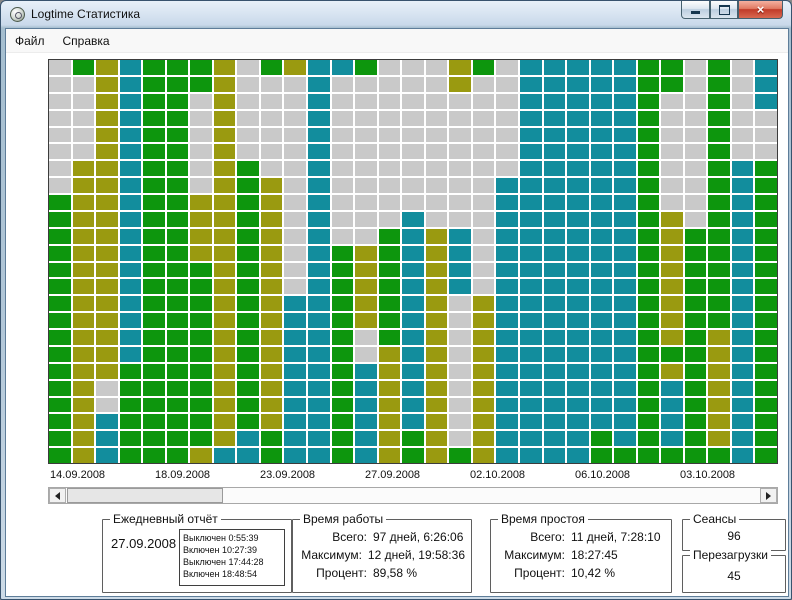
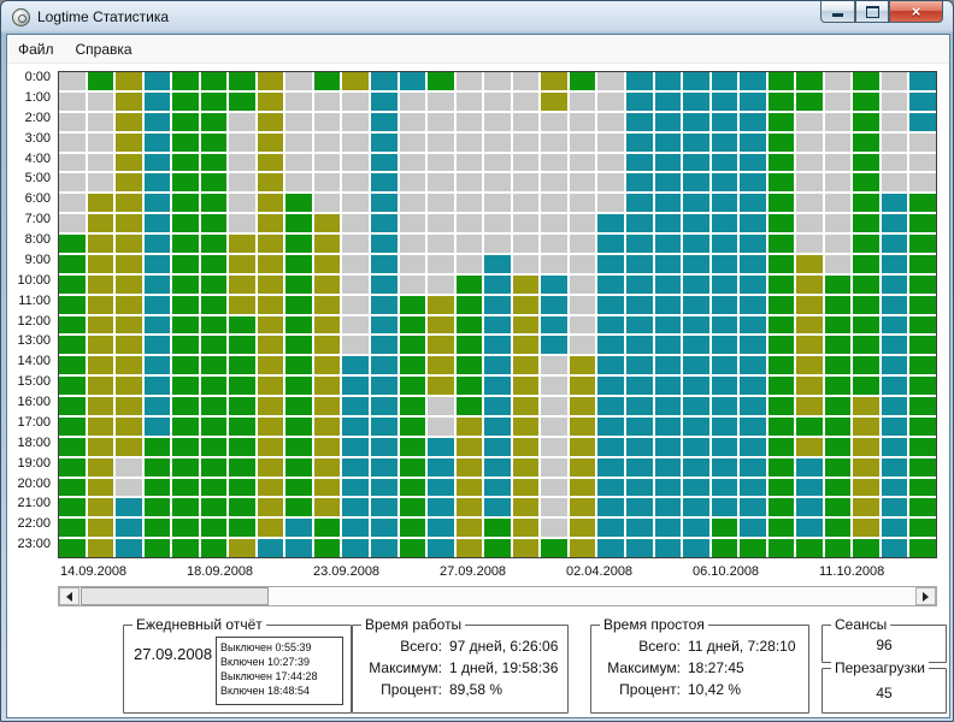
  Logtime Статистика
  ×
  Файл
  Справка
+ 0:00
+ 1:00
+ 2:00
+ 3:00
+ 4:00
+ 5:00
+ 6:00
+ 7:00
+ 8:00
+ 9:00
+ 10:00
+ 11:00
+ 12:00
+ 13:00
+ 14:00
+ 15:00
+ 16:00
+ 17:00
+ 18:00
+ 19:00
+ 20:00
+ 21:00
+ 22:00
+ 23:00
  14.09.2008
  18.09.2008
  23.09.2008
  27.09.2008
- 02.10.2008
+ 02.04.2008
  06.10.2008
- 03.10.2008
+ 11.10.2008
  Ежедневный отчёт
  27.09.2008
  Выключен 0:55:39
  Включен 10:27:39
  Выключен 17:44:28
  Включен 18:48:54
  Время работы
  Всего:
  97 дней, 6:26:06
  Максимум:
- 12 дней, 19:58:36
+ 1 дней, 19:58:36
  Процент:
  89,58 %
  Время простоя
  Всего:
  11 дней, 7:28:10
  Максимум:
  18:27:45
  Процент:
  10,42 %
  Сеансы
  96
  Перезагрузки
  45
